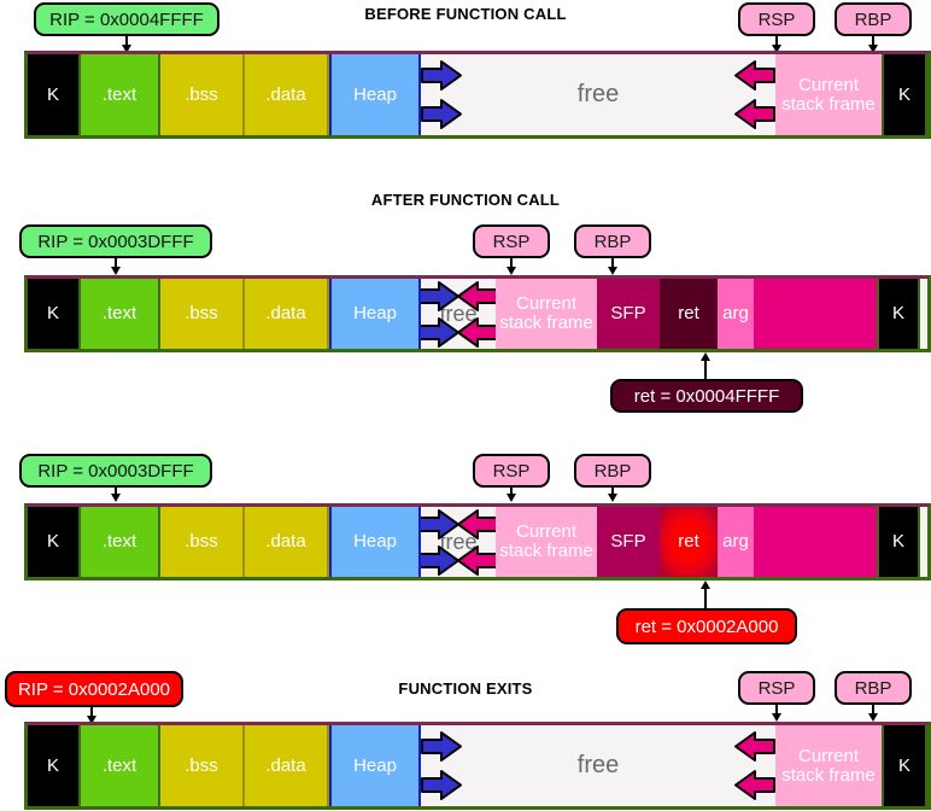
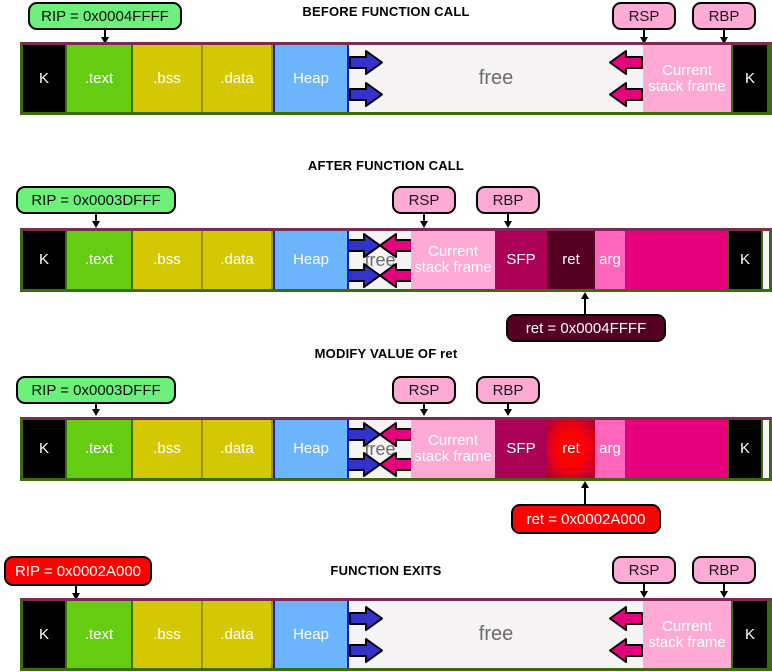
  BEFORE FUNCTION CALL
  RIP = 0x0004FFFF
  RSP
  RBP
  K
  .text
  .bss
  .data
  Heap
  free
  Current stack frame
  K
  AFTER FUNCTION CALL
  RIP = 0x0003DFFF
  RSP
  RBP
  K
  .text
  .bss
  .data
  Heap
  free
  Current stack frame
  SFP
  ret
  arg
  K
  ret = 0x0004FFFF
+ MODIFY VALUE OF ret
  RIP = 0x0003DFFF
  RSP
  RBP
  K
  .text
  .bss
  .data
  Heap
  free
  Current stack frame
  SFP
  ret
  arg
  K
  ret = 0x0002A000
  FUNCTION EXITS
  RIP = 0x0002A000
  RSP
  RBP
  K
  .text
  .bss
  .data
  Heap
  free
  Current stack frame
  K
